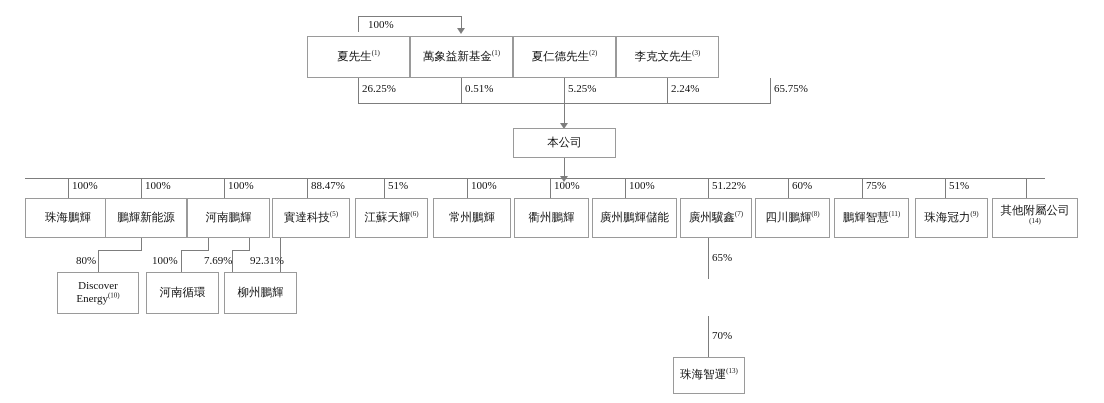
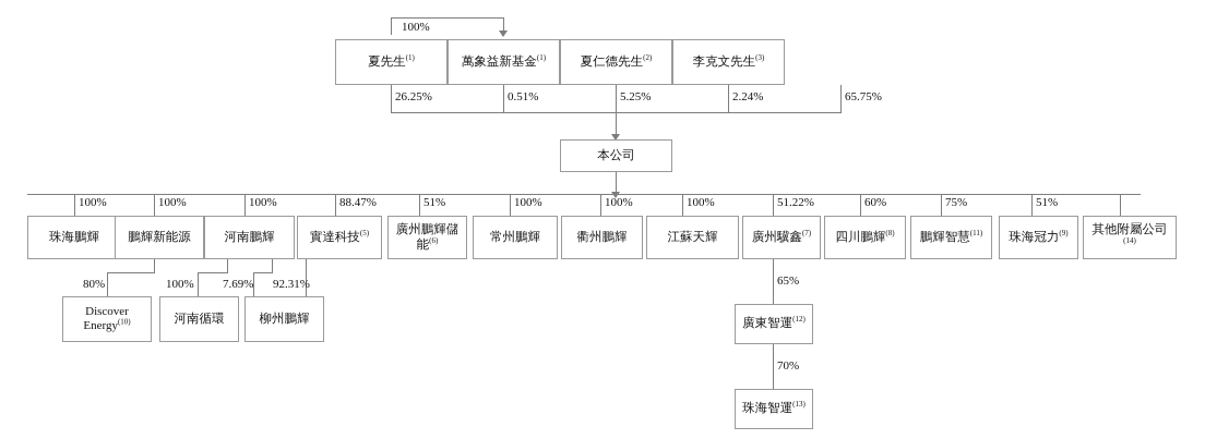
  100%
  夏先生(1)
  萬象益新基金(1)
  夏仁德先生(2)
  李克文先生(3)
  26.25%
  0.51%
  5.25%
  2.24%
  65.75%
  本公司
  100%
  100%
  100%
  88.47%
  51%
  100%
  100%
  100%
  51.22%
  60%
  75%
  51%
  珠海鵬輝
  鵬輝新能源
  河南鵬輝
  實達科技(5)
- 江蘇天輝(6)
+ 廣州鵬輝儲能(6)
  常州鵬輝
  衢州鵬輝
- 廣州鵬輝儲能
+ 江蘇天輝
  廣州驥鑫(7)
  四川鵬輝(8)
  鵬輝智慧(11)
  珠海冠力(9)
  其他附屬公司(14)
  80%
  100%
  7.69%
  92.31%
  Discover
  Energy(10)
  河南循環
  柳州鵬輝
  65%
+ 廣東智運(12)
  70%
  珠海智運(13)
